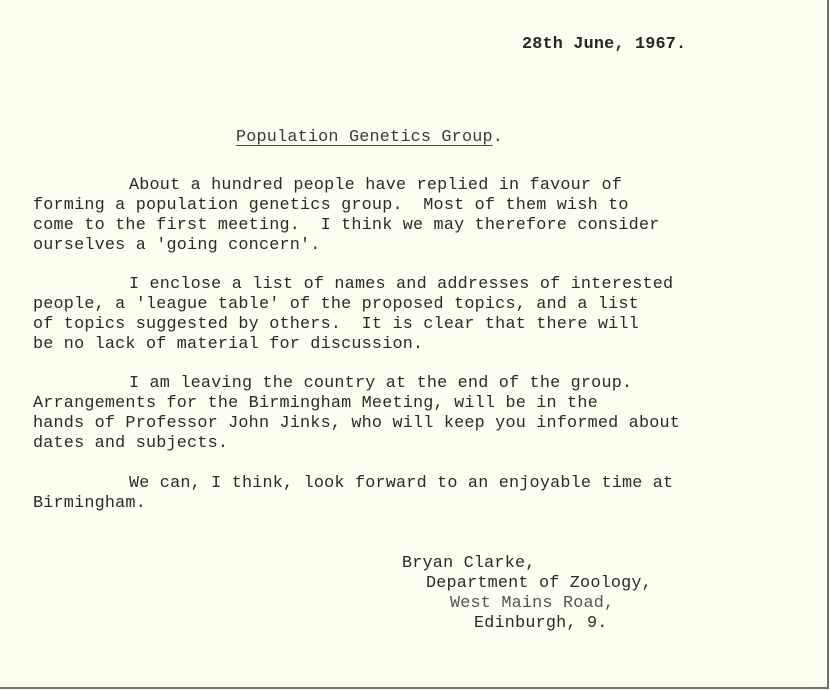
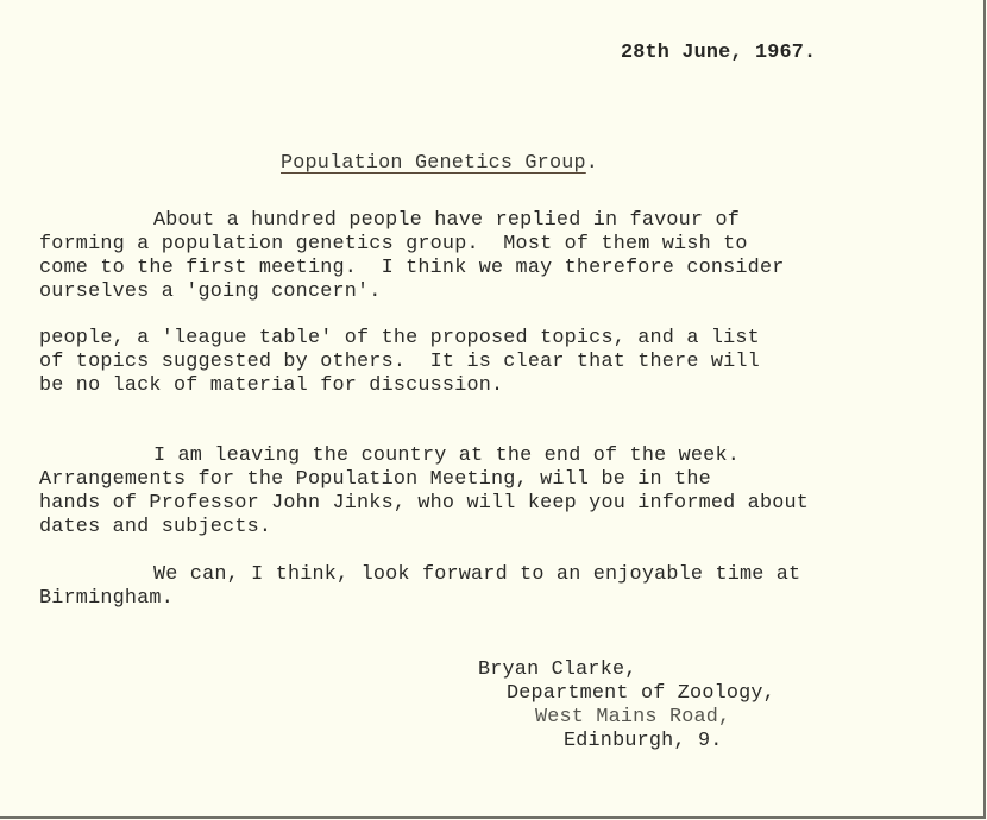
  28th June, 1967.
  Population Genetics Group.
  About a hundred people have replied in favour of
  forming a population genetics group. Most of them wish to
  come to the first meeting. I think we may therefore consider
  ourselves a 'going concern'.
- I enclose a list of names and addresses of interested
  people, a 'league table' of the proposed topics, and a list
  of topics suggested by others. It is clear that there will
  be no lack of material for discussion.
- I am leaving the country at the end of the group.
+ I am leaving the country at the end of the week.
- Arrangements for the Birmingham Meeting, will be in the
+ Arrangements for the Population Meeting, will be in the
  hands of Professor John Jinks, who will keep you informed about
  dates and subjects.
  We can, I think, look forward to an enjoyable time at
  Birmingham.
  Bryan Clarke,
  Department of Zoology,
  West Mains Road,
  Edinburgh, 9.
